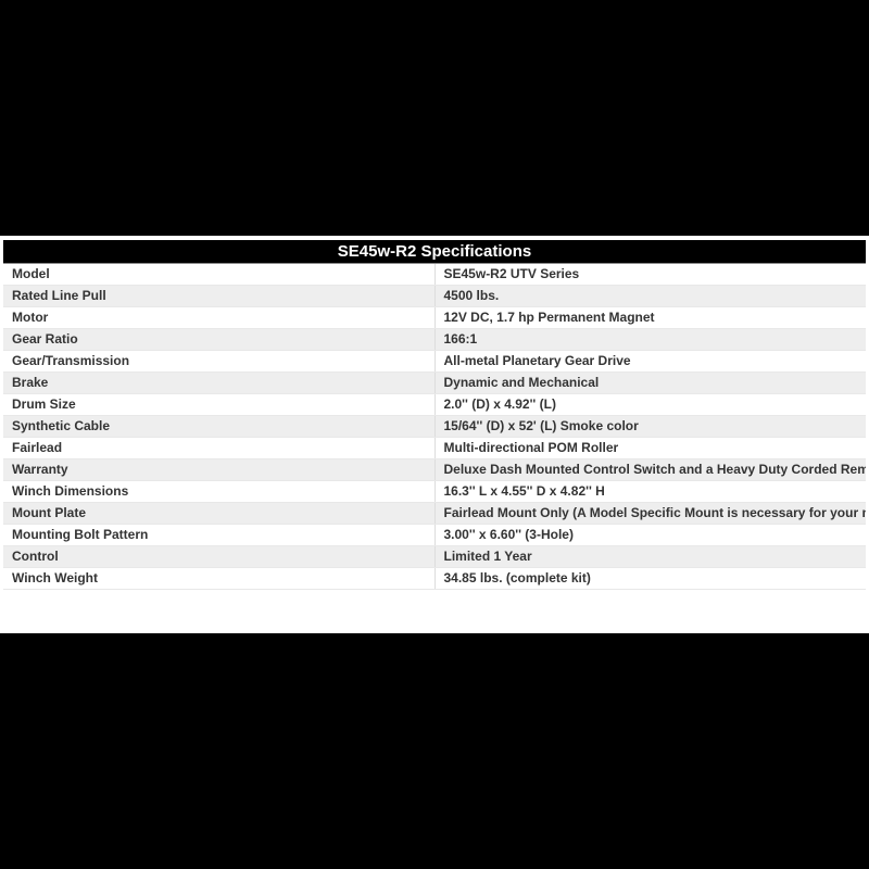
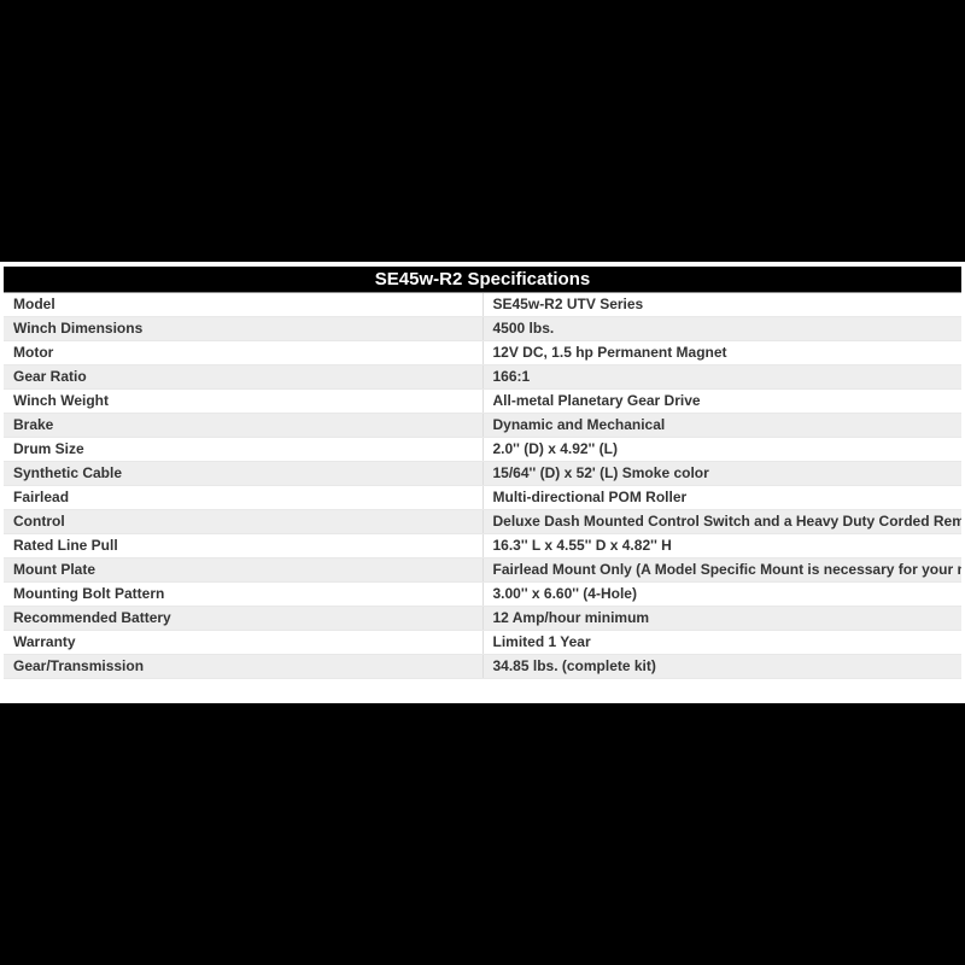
  SE45w-R2 Specifications
  Model	SE45w-R2 UTV Series
- Rated Line Pull	4500 lbs.
+ Winch Dimensions	4500 lbs.
- Motor	12V DC, 1.7 hp Permanent Magnet
+ Motor	12V DC, 1.5 hp Permanent Magnet
  Gear Ratio	166:1
- Gear/Transmission	All-metal Planetary Gear Drive
+ Winch Weight	All-metal Planetary Gear Drive
  Brake	Dynamic and Mechanical
  Drum Size	2.0'' (D) x 4.92'' (L)
  Synthetic Cable	15/64'' (D) x 52' (L) Smoke color
  Fairlead	Multi-directional POM Roller
- Warranty	Deluxe Dash Mounted Control Switch and a Heavy Duty Corded Rem
+ Control	Deluxe Dash Mounted Control Switch and a Heavy Duty Corded Rem
- Winch Dimensions	16.3'' L x 4.55'' D x 4.82'' H
+ Rated Line Pull	16.3'' L x 4.55'' D x 4.82'' H
  Mount Plate	Fairlead Mount Only (A Model Specific Mount is necessary for your
- Mounting Bolt Pattern	3.00'' x 6.60'' (3-Hole)
+ Mounting Bolt Pattern	3.00'' x 6.60'' (4-Hole)
+ Recommended Battery	12 Amp/hour minimum
- Control	Limited 1 Year
+ Warranty	Limited 1 Year
- Winch Weight	34.85 lbs. (complete kit)
+ Gear/Transmission	34.85 lbs. (complete kit)
